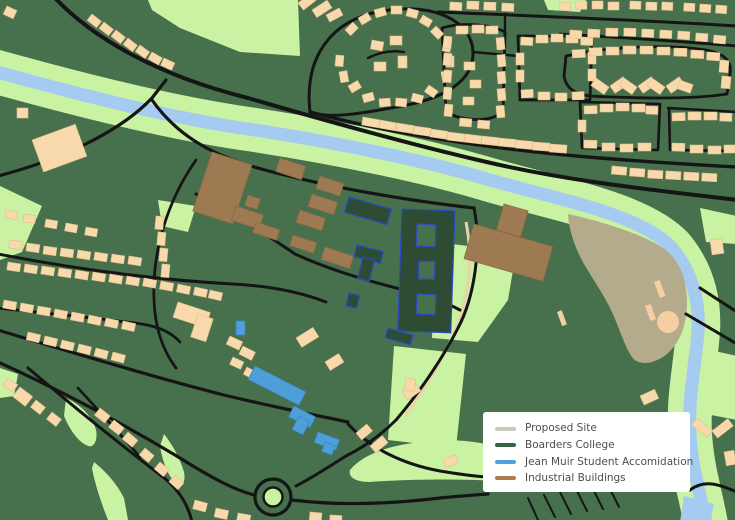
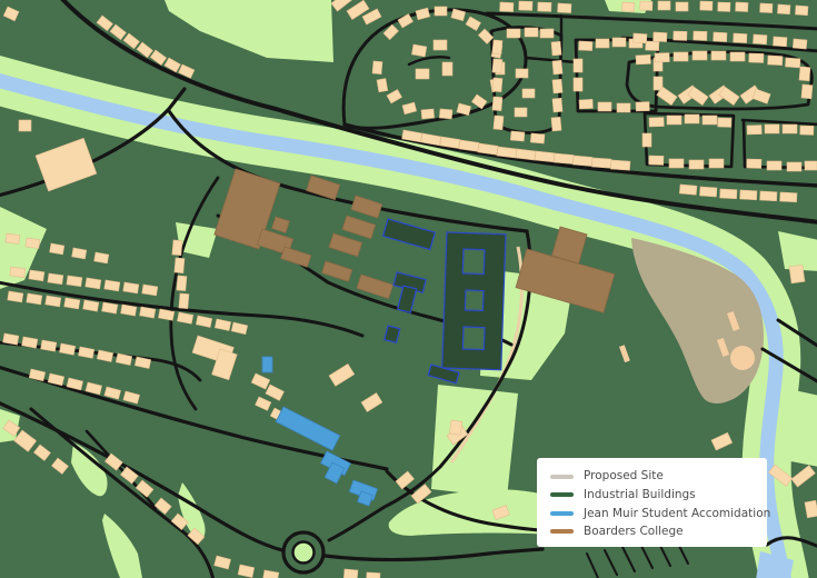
  Proposed Site
- Boarders College
+ Industrial Buildings
  Jean Muir Student Accomidation
- Industrial Buildings
+ Boarders College
